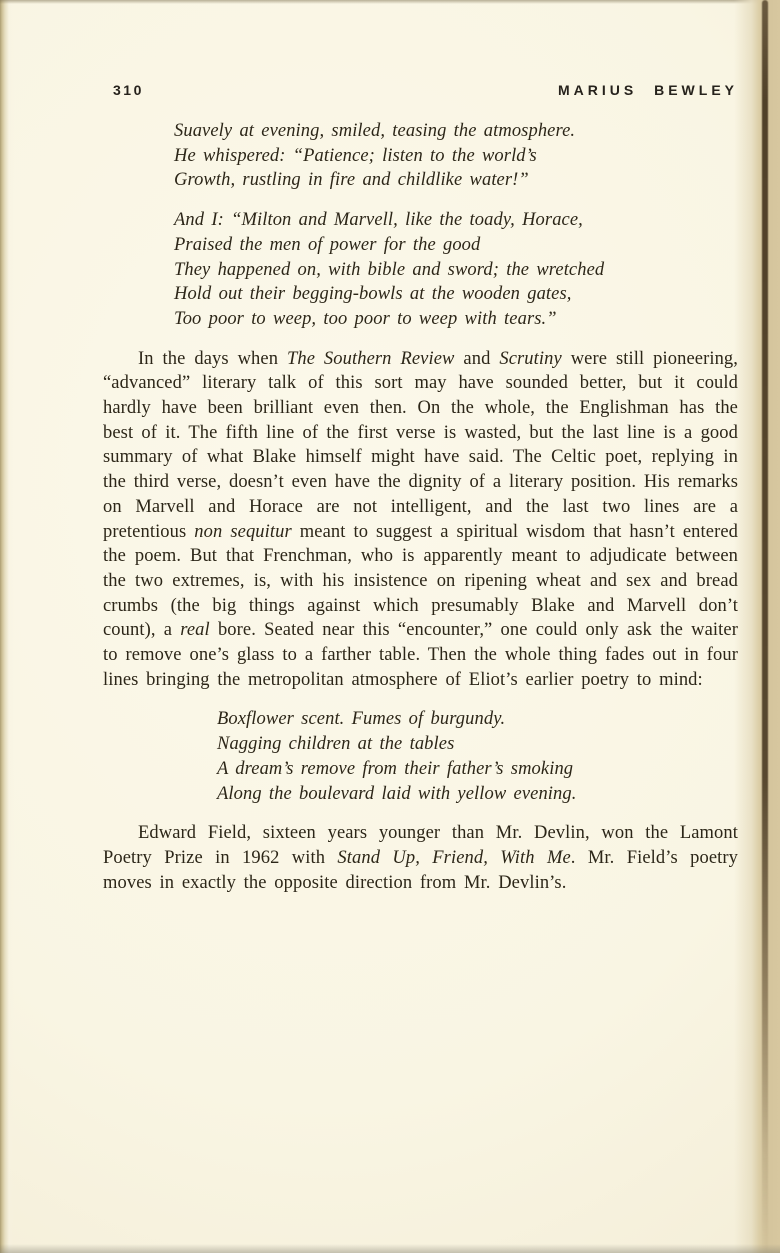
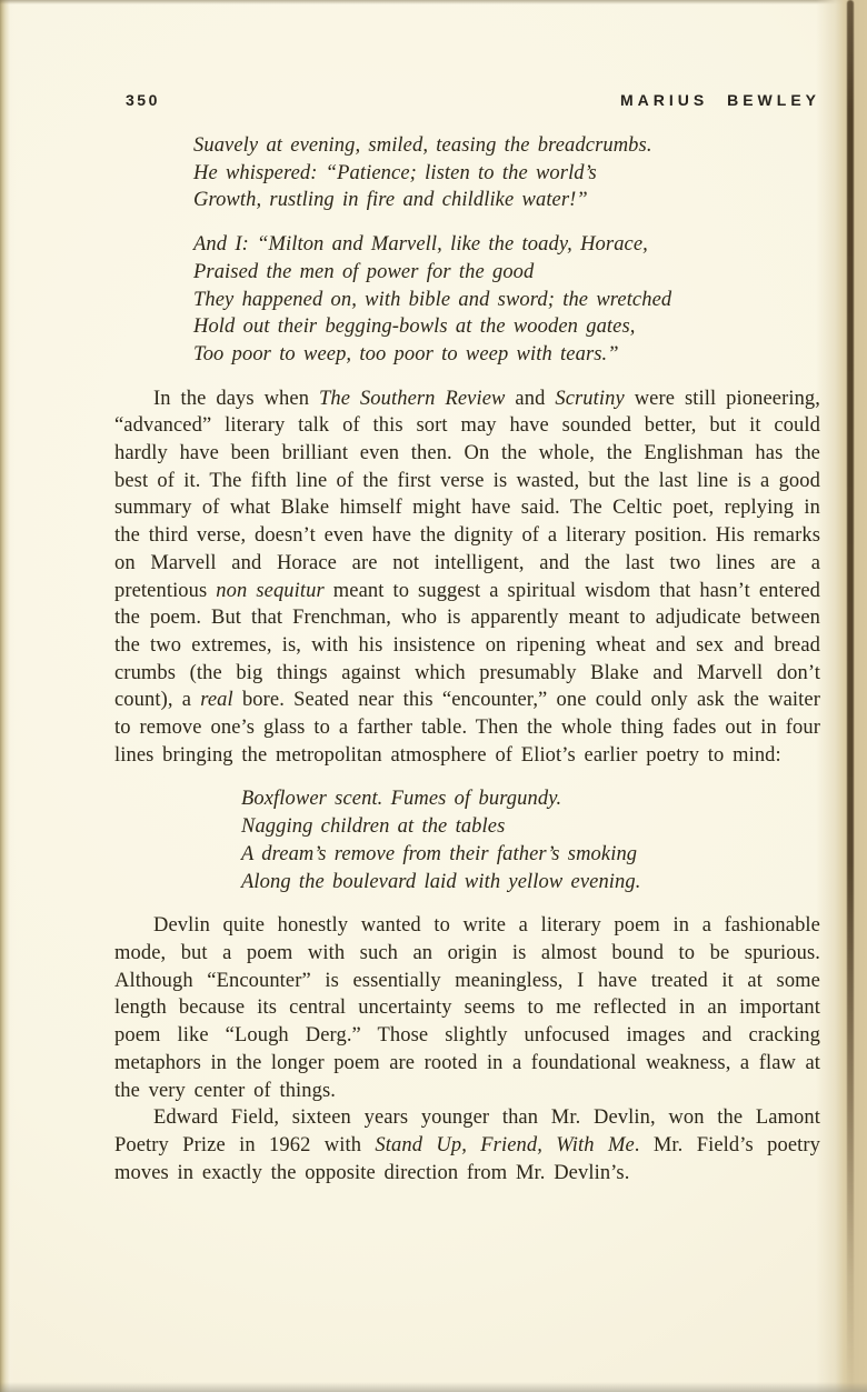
- 310
+ 350
  MARIUS BEWLEY
- Suavely at evening, smiled, teasing the atmosphere.
+ Suavely at evening, smiled, teasing the breadcrumbs.
  He whispered: “Patience; listen to the world’s
  Growth, rustling in fire and childlike water!”
  And I: “Milton and Marvell, like the toady, Horace,
  Praised the men of power for the good
  They happened on, with bible and sword; the wretched
  Hold out their begging-bowls at the wooden gates,
  Too poor to weep, too poor to weep with tears.”
  In the days when The Southern Review and Scrutiny were still pioneering, “advanced” literary talk of this sort may have sounded better, but it could hardly have been brilliant even then. On the whole, the Englishman has the best of it. The fifth line of the first verse is wasted, but the last line is a good summary of what Blake himself might have said. The Celtic poet, replying in the third verse, doesn’t even have the dignity of a literary position. His remarks on Marvell and Horace are not intelligent, and the last two lines are a pretentious non sequitur meant to suggest a spiritual wisdom that hasn’t entered the poem. But that Frenchman, who is apparently meant to adjudicate between the two extremes, is, with his insistence on ripening wheat and sex and bread crumbs (the big things against which presumably Blake and Marvell don’t count), a real bore. Seated near this “encounter,” one could only ask the waiter to remove one’s glass to a farther table. Then the whole thing fades out in four lines bringing the metropolitan atmosphere of Eliot’s earlier poetry to mind:
  Boxflower scent. Fumes of burgundy.
  Nagging children at the tables
  A dream’s remove from their father’s smoking
  Along the boulevard laid with yellow evening.
+ Devlin quite honestly wanted to write a literary poem in a fashionable mode, but a poem with such an origin is almost bound to be spurious. Although “Encounter” is essentially meaningless, I have treated it at some length because its central uncertainty seems to me reflected in an important poem like “Lough Derg.” Those slightly unfocused images and cracking metaphors in the longer poem are rooted in a foundational weakness, a flaw at the very center of things.
  Edward Field, sixteen years younger than Mr. Devlin, won the Lamont Poetry Prize in 1962 with Stand Up, Friend, With Me. Mr. Field’s poetry moves in exactly the opposite direction from Mr. Devlin’s.
